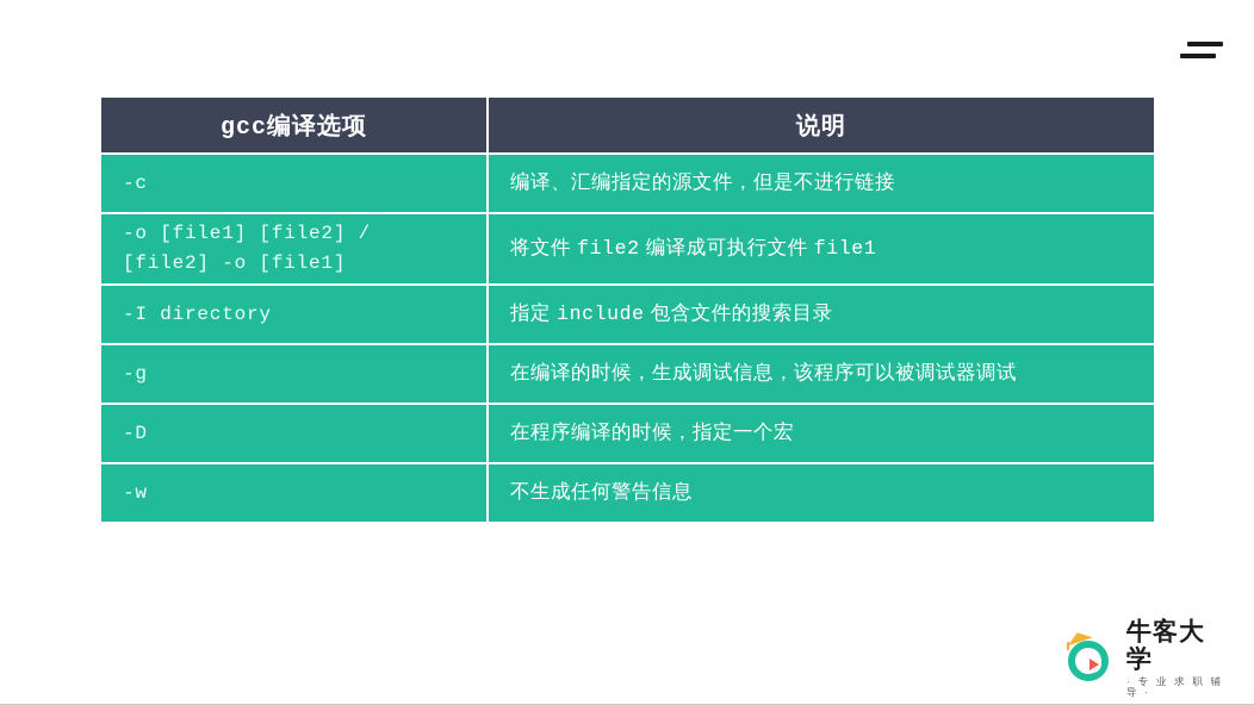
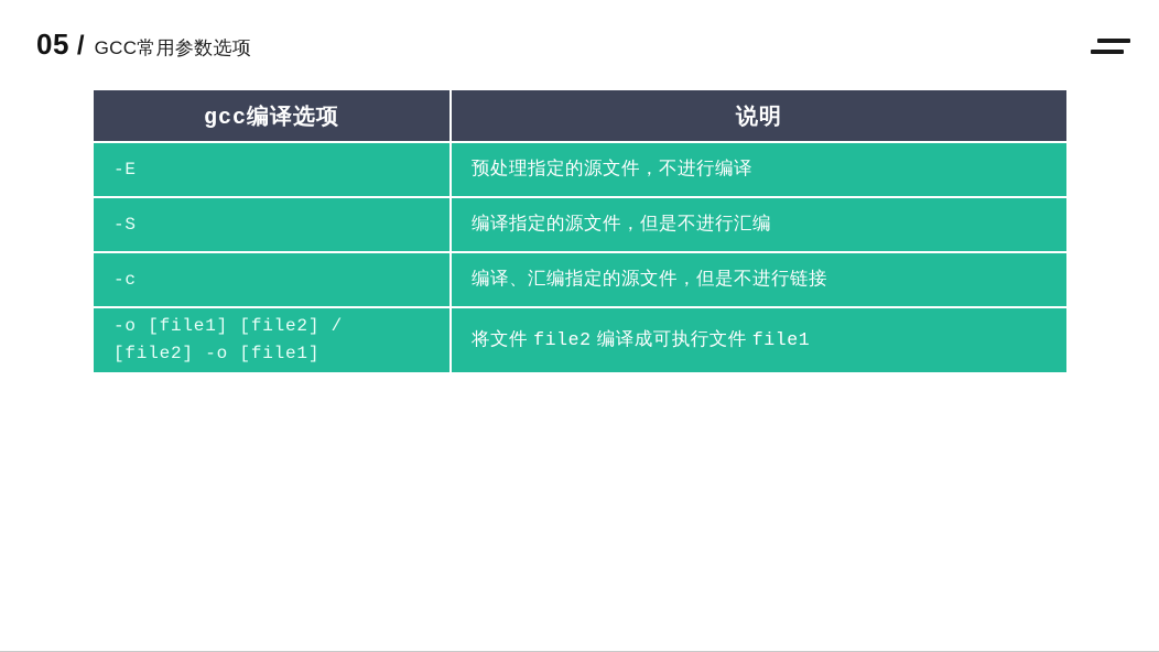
+ 05
+ /
+ GCC常用参数选项
  gcc编译选项	说明
+ -E	预处理指定的源文件，不进行编译
+ -S	编译指定的源文件，但是不进行汇编
  -c	编译、汇编指定的源文件，但是不进行链接
  -o [file1] [file2] / [file2] -o [file1]	将文件 file2 编译成可执行文件 file1
- -I directory	指定 include 包含文件的搜索目录
- -g	在编译的时候，生成调试信息，该程序可以被调试器调试
- -D	在程序编译的时候，指定一个宏
- -w	不生成任何警告信息
- 牛客大学
- · 专 业 求 职 辅 导 ·
